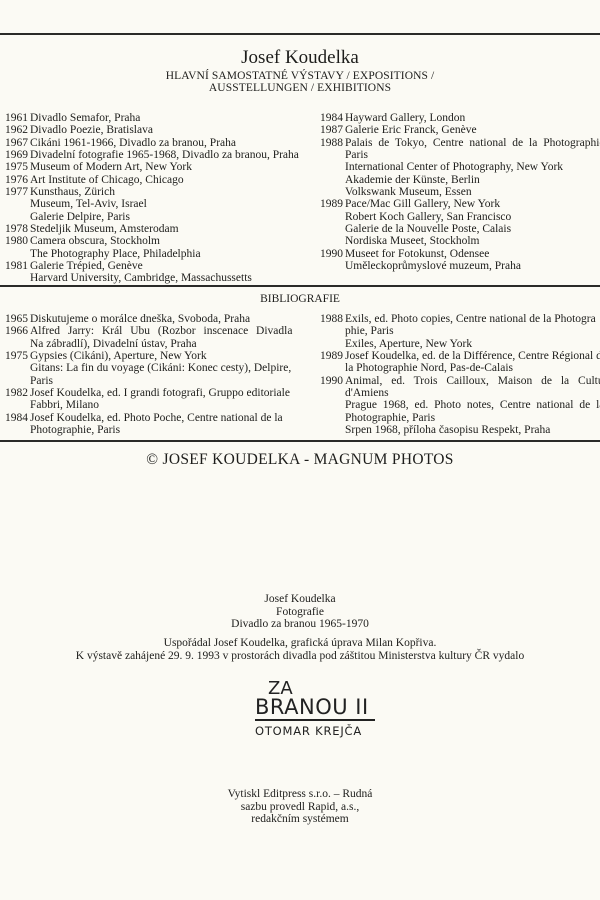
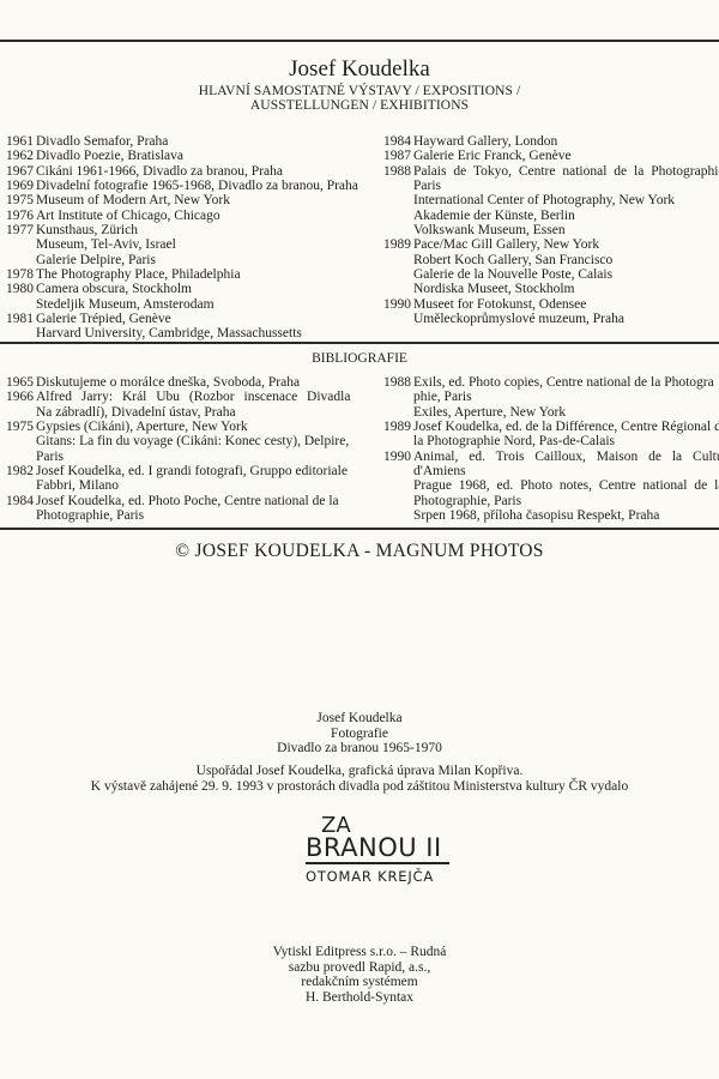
  Josef Koudelka
  HLAVNÍ SAMOSTATNÉ VÝSTAVY / EXPOSITIONS /
  AUSSTELLUNGEN / EXHIBITIONS
  1961
  Divadlo Semafor, Praha
  1962
  Divadlo Poezie, Bratislava
  1967
  Cikáni 1961-1966, Divadlo za branou, Praha
  1969
  Divadelní fotografie 1965-1968, Divadlo za branou, Praha
  1975
  Museum of Modern Art, New York
  1976
  Art Institute of Chicago, Chicago
  1977
  Kunsthaus, Zürich
  Museum, Tel-Aviv, Israel
  Galerie Delpire, Paris
  1978
- Stedeljik Museum, Amsterodam
+ The Photography Place, Philadelphia
  1980
  Camera obscura, Stockholm
- The Photography Place, Philadelphia
+ Stedeljik Museum, Amsterodam
  1981
  Galerie Trépied, Genève
  Harvard University, Cambridge, Massachussetts
  1984
  Hayward Gallery, London
  1987
  Galerie Eric Franck, Genève
  1988
  Palais de Tokyo, Centre national de la Photographi
  Paris
  International Center of Photography, New York
  Akademie der Künste, Berlin
  Volkswank Museum, Essen
  1989
  Pace/Mac Gill Gallery, New York
  Robert Koch Gallery, San Francisco
  Galerie de la Nouvelle Poste, Calais
  Nordiska Museet, Stockholm
  1990
  Museet for Fotokunst, Odensee
  Uměleckoprůmyslové muzeum, Praha
  BIBLIOGRAFIE
  1965
  Diskutujeme o morálce dneška, Svoboda, Praha
  1966
  Alfred Jarry: Král Ubu (Rozbor inscenace Divadla
  Na zábradlí), Divadelní ústav, Praha
  1975
  Gypsies (Cikáni), Aperture, New York
  Gitans: La fin du voyage (Cikáni: Konec cesty), Delpire,
  Paris
  1982
  Josef Koudelka, ed. I grandi fotografi, Gruppo editoriale
  Fabbri, Milano
  1984
  Josef Koudelka, ed. Photo Poche, Centre national de la
  Photographie, Paris
  1988
  Exils, ed. Photo copies, Centre national de la Photogra
  phie, Paris
  Exiles, Aperture, New York
  1989
  Josef Koudelka, ed. de la Différence, Centre Régional d
  la Photographie Nord, Pas-de-Calais
  1990
  Animal, ed. Trois Cailloux, Maison de la Cult
  d'Amiens
  Prague 1968, ed. Photo notes, Centre national de l
  Photographie, Paris
  Srpen 1968, příloha časopisu Respekt, Praha
  © JOSEF KOUDELKA - MAGNUM PHOTOS
  Josef Koudelka
  Fotografie
  Divadlo za branou 1965-1970
  Uspořádal Josef Koudelka, grafická úprava Milan Kopřiva.
  K výstavě zahájené 29. 9. 1993 v prostorách divadla pod záštitou Ministerstva kultury ČR vydalo
  ZA
  BRANOU II
  OTOMAR KREJČA
  Vytiskl Editpress s.r.o. – Rudná
  sazbu provedl Rapid, a.s.,
  redakčním systémem
+ H. Berthold-Syntax
